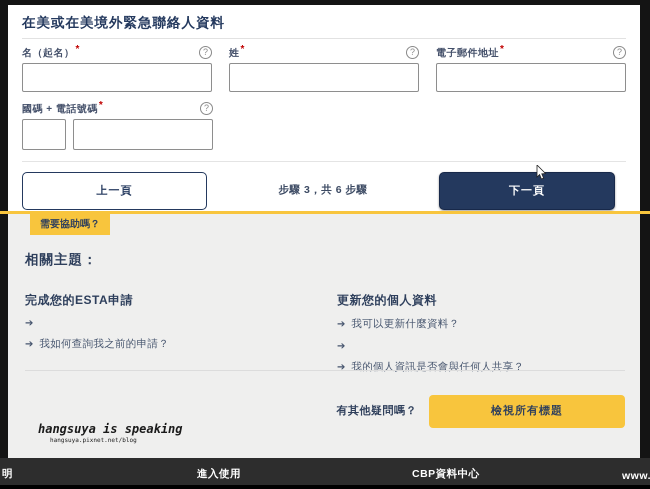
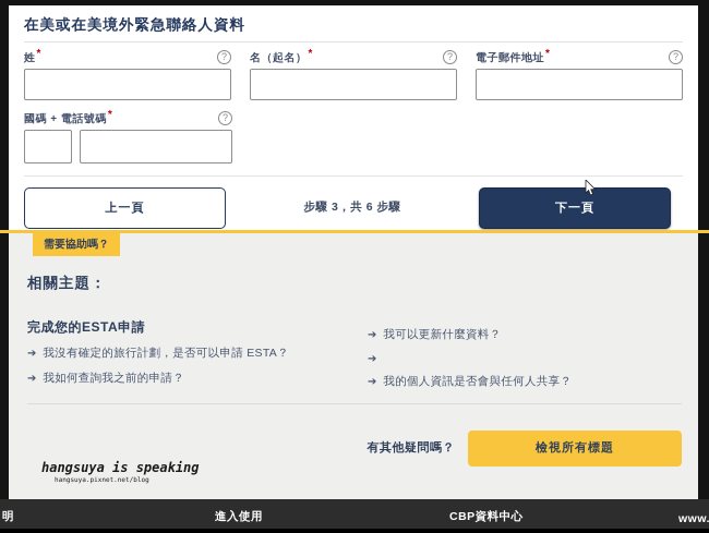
  在美或在美境外緊急聯絡人資料
- 名（起名）
+ 姓
  *
  ?
- 姓
+ 名（起名）
  *
  ?
  電子郵件地址
  *
  ?
  國碼 + 電話號碼
  *
  ?
  上一頁
  步驟 3，共 6 步驟
  下一頁
  需要協助嗎？
  相關主題：
  完成您的ESTA申請
  ➔
+ 我沒有確定的旅行計劃，是否可以申請 ESTA？
  ➔
  我如何查詢我之前的申請？
- 更新您的個人資料
  ➔
  我可以更新什麼資料？
  ➔
  ➔
  我的個人資訊是否會與任何人共享？
  有其他疑問嗎？
  檢視所有標題
  hangsuya is speaking
  明
  進入使用
  CBP資料中心
  www.
